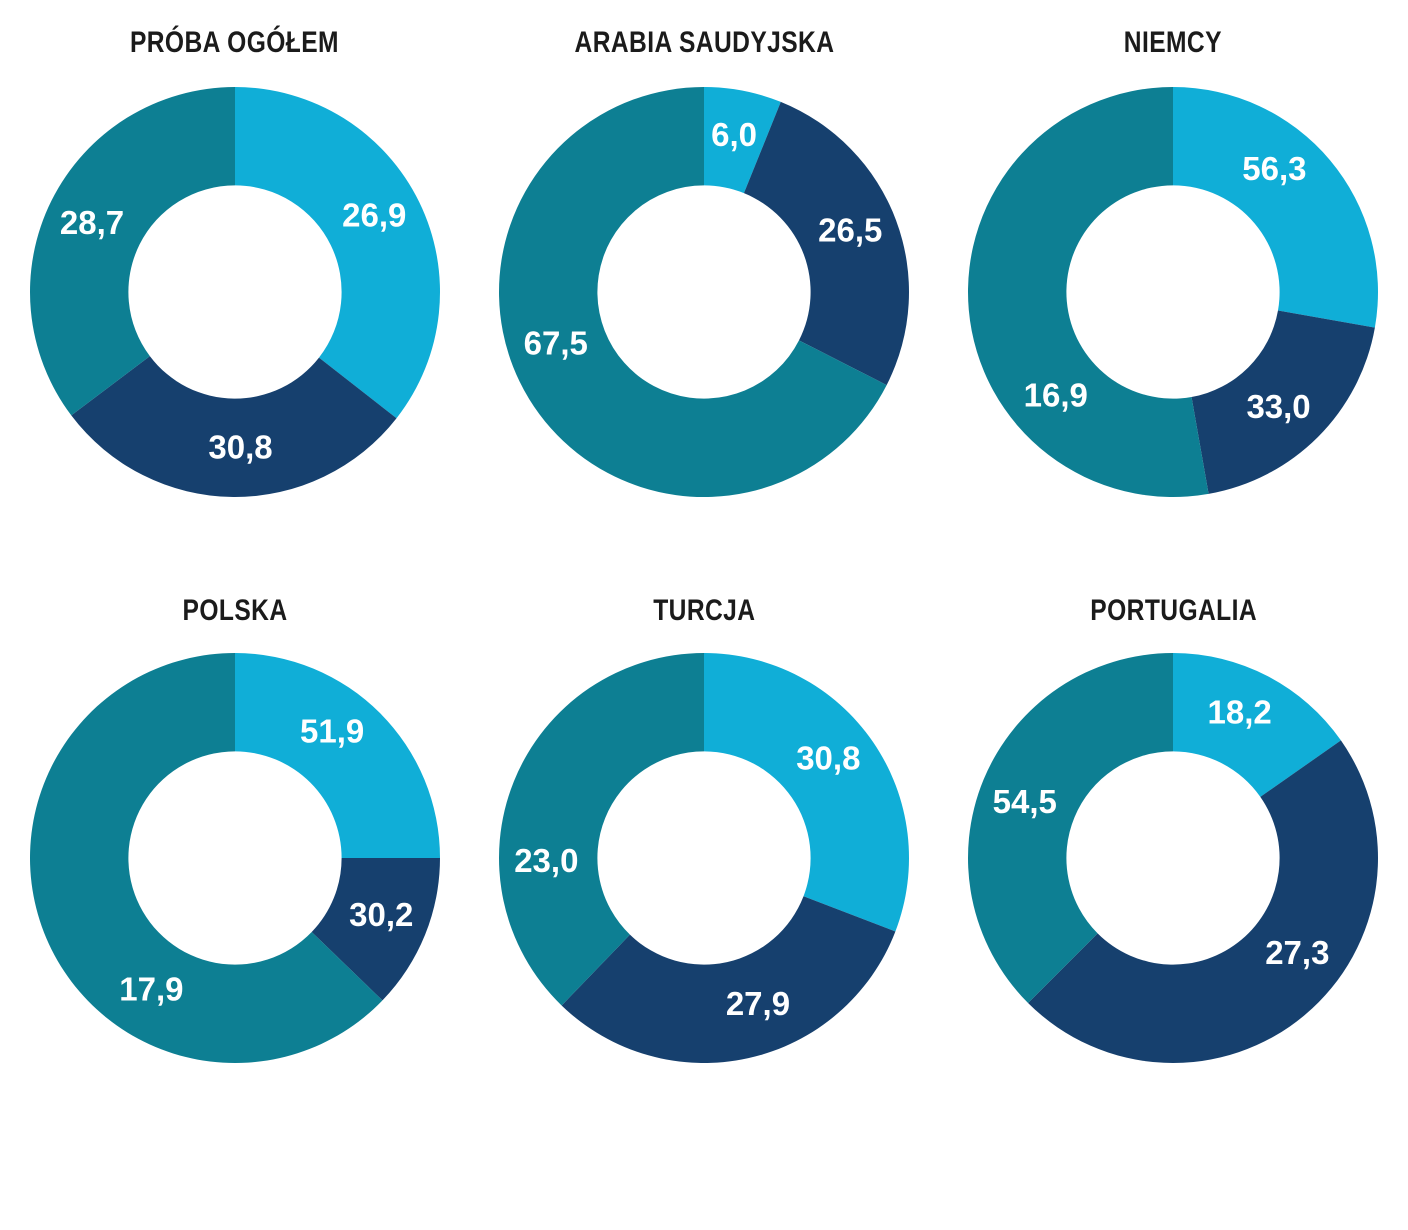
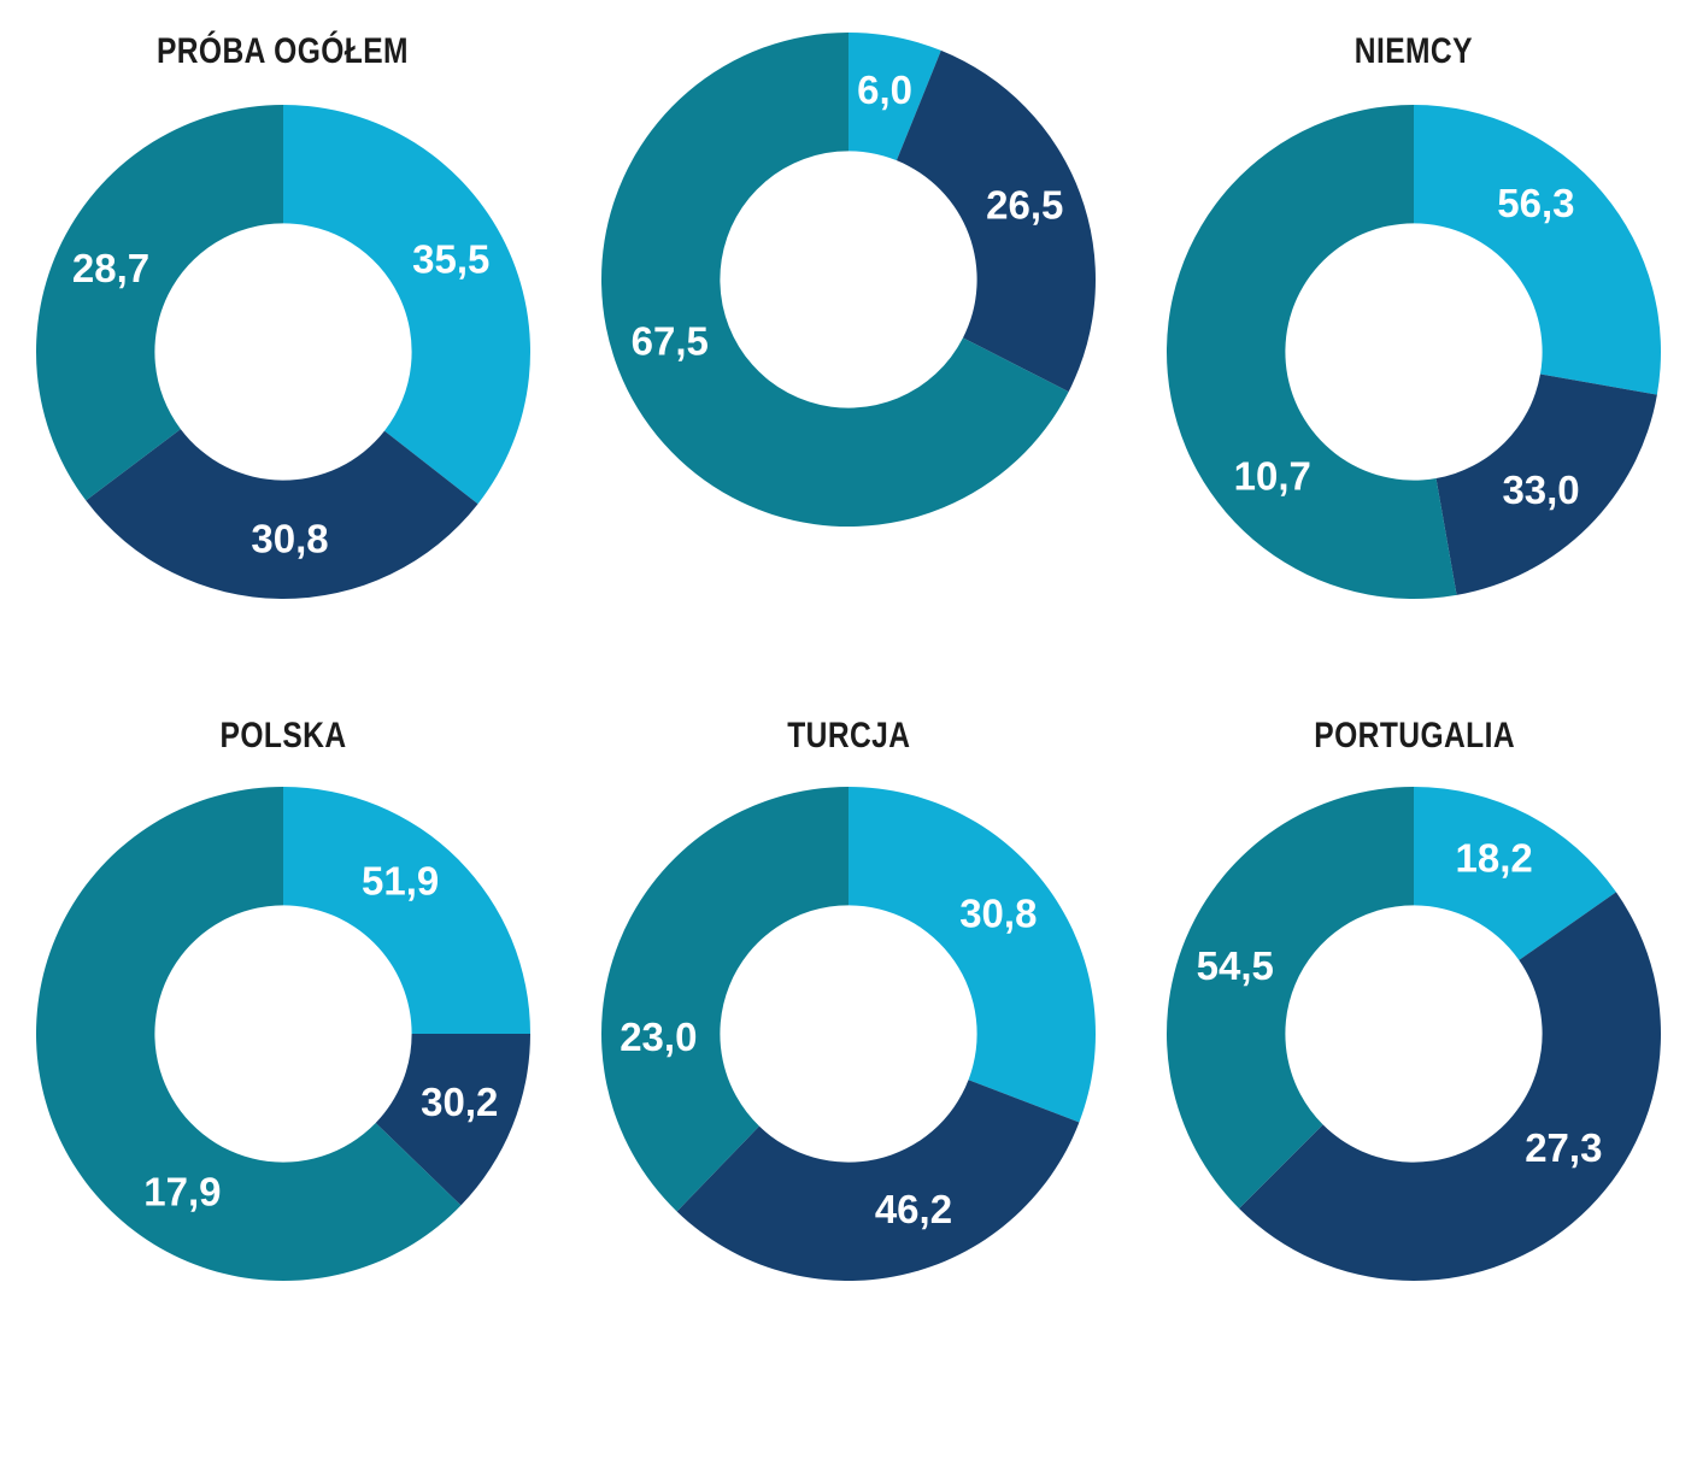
  PRÓBA OGÓŁEM
- 26,9
+ 35,5
  30,8
  28,7
- ARABIA SAUDYJSKA
  6,0
  26,5
  67,5
  NIEMCY
  56,3
  33,0
- 16,9
+ 10,7
  POLSKA
  51,9
  30,2
  17,9
  TURCJA
  30,8
- 27,9
+ 46,2
  23,0
  PORTUGALIA
  18,2
  27,3
  54,5
